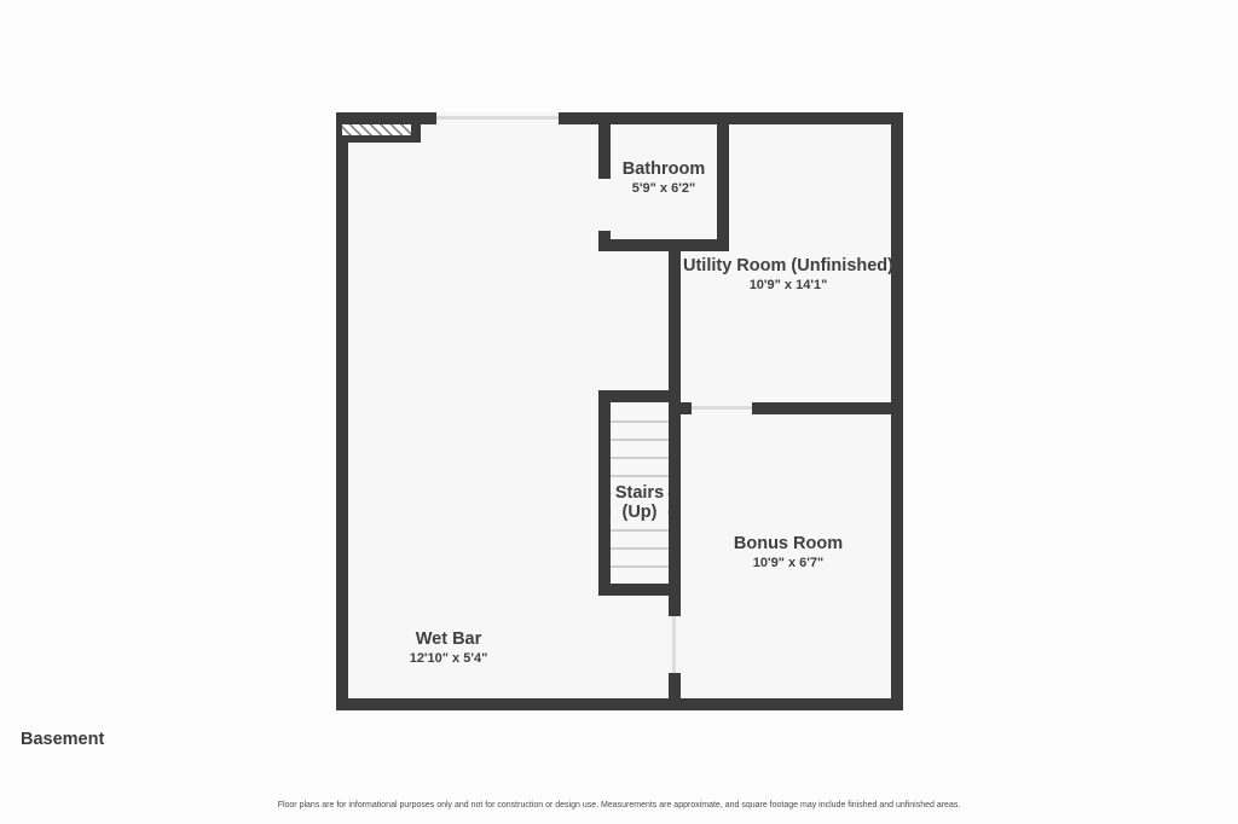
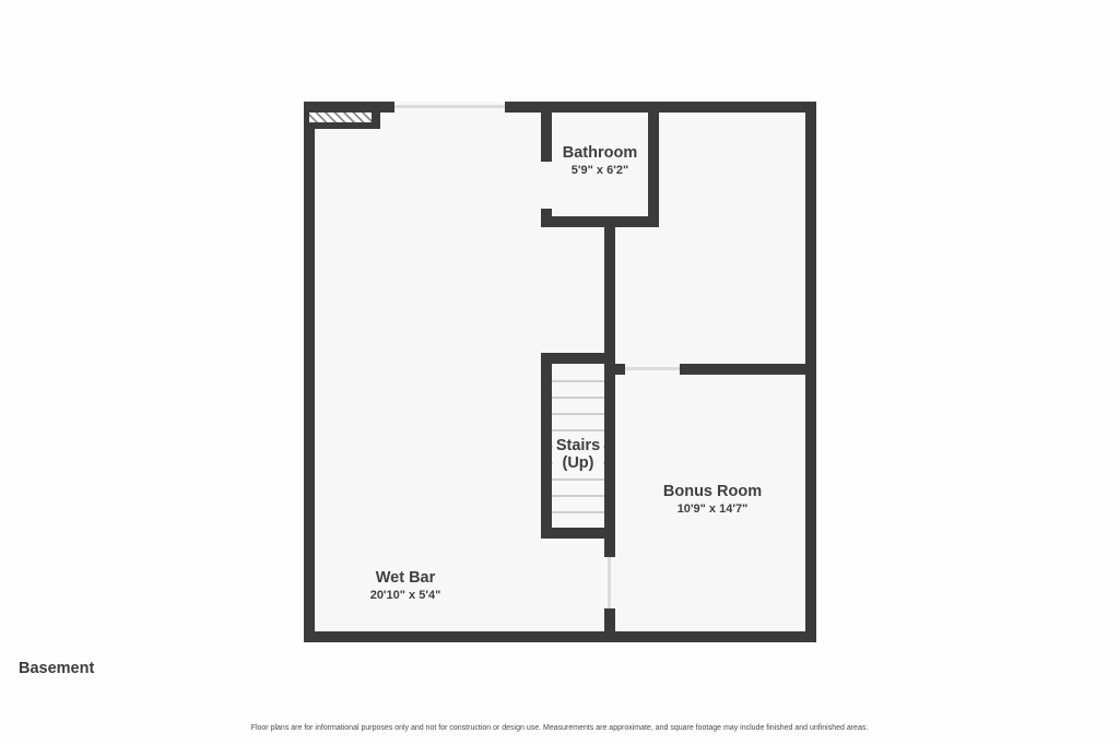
  Bathroom
  5'9" x 6'2"
- Utility Room (Unfinished)
- 10'9" x 14'1"
  Stairs
  (Up)
  Bonus Room
- 10'9" x 6'7"
+ 10'9" x 14'7"
  Wet Bar
- 12'10" x 5'4"
+ 20'10" x 5'4"
  Basement
